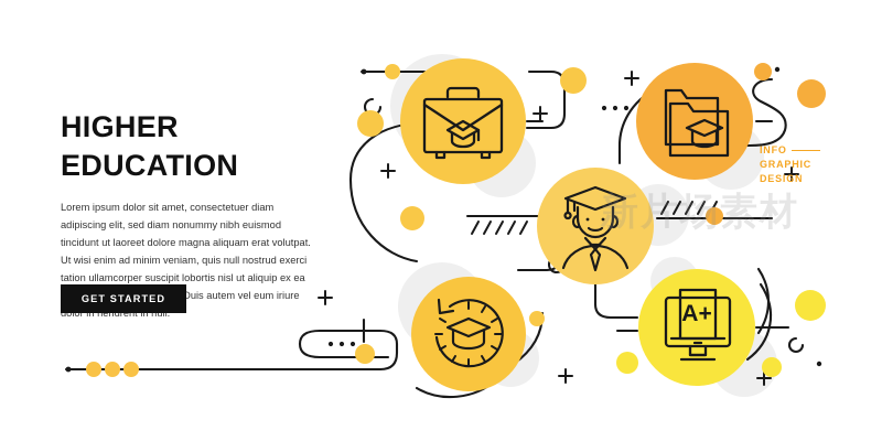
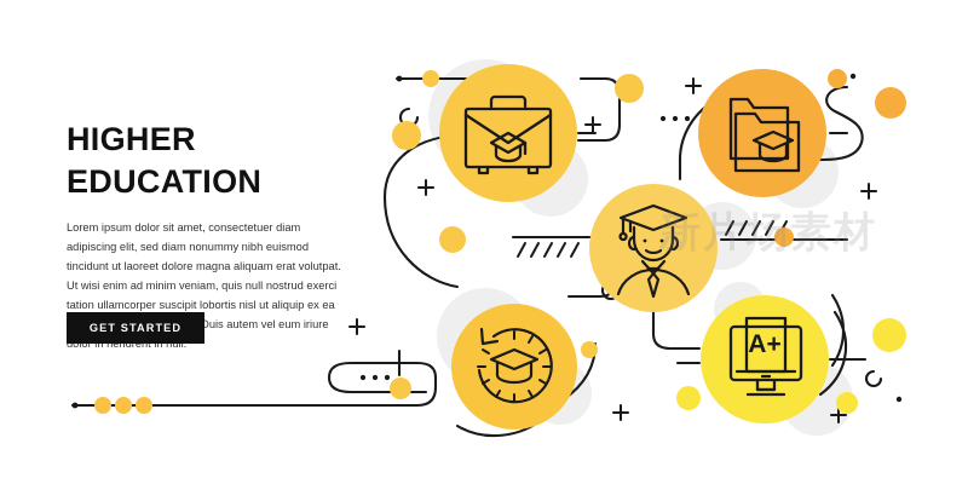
  A+
  新片场素材
  HIGHER
  EDUCATION
  Lorem ipsum dolor sit amet, consectetuer diam adipiscing elit, sed diam nonummy nibh euismod tincidunt ut laoreet dolore magna aliquam erat volutpat. Ut wisi enim ad minim veniam, quis null nostrud exerci tation ullamcorper suscipit lobortis nisl ut aliquip ex ea Duis autem vel eum iriure dolor in hendrerit in null.
  GET STARTED
- INFO
- GRAPHIC
- DESIGN
